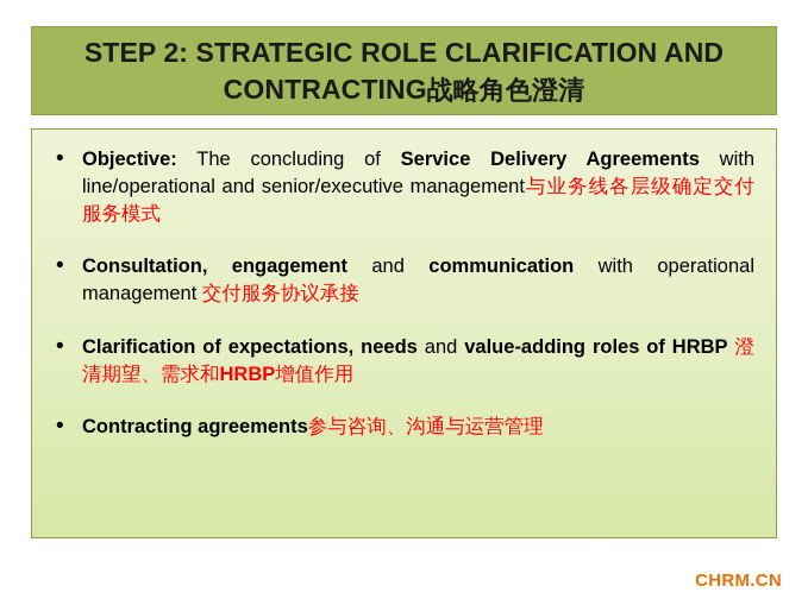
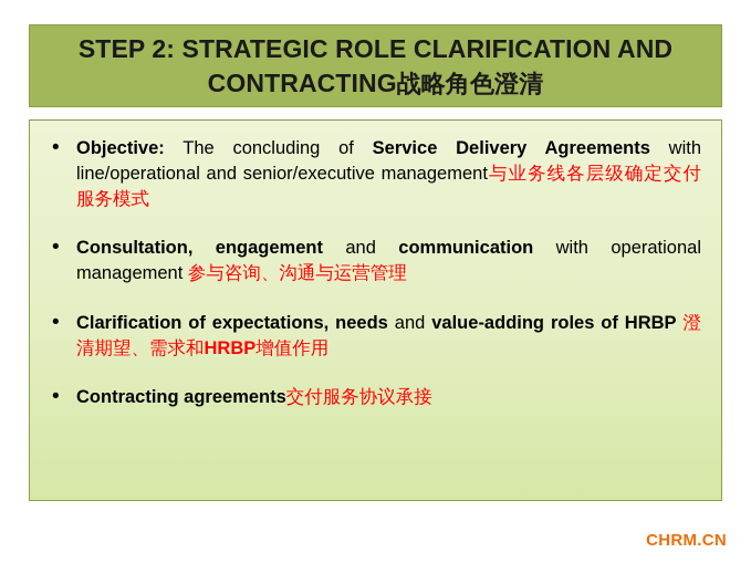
  STEP 2: STRATEGIC ROLE CLARIFICATION AND CONTRACTING战略角色澄清
  Objective: The concluding of Service Delivery Agreements with line/operational and senior/executive management与业务线各层级确定交付服务模式
- Consultation, engagement and communication with operational management 交付服务协议承接
+ Consultation, engagement and communication with operational management 参与咨询、沟通与运营管理
  Clarification of expectations, needs and value-adding roles of HRBP 澄清期望、需求和HRBP增值作用
- Contracting agreements参与咨询、沟通与运营管理
+ Contracting agreements交付服务协议承接
  CHRM.CN
